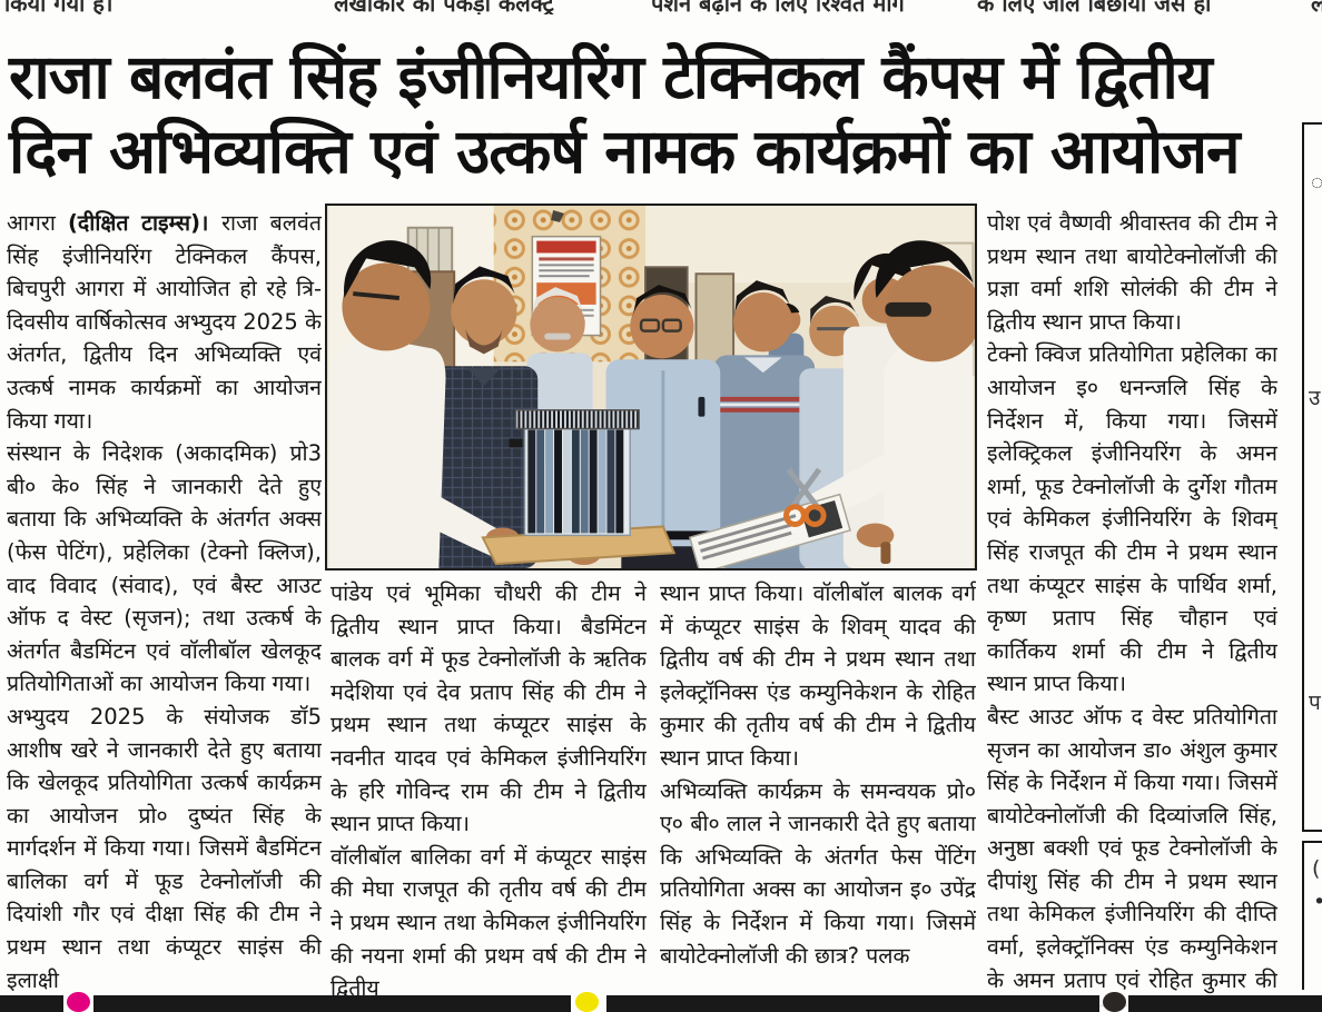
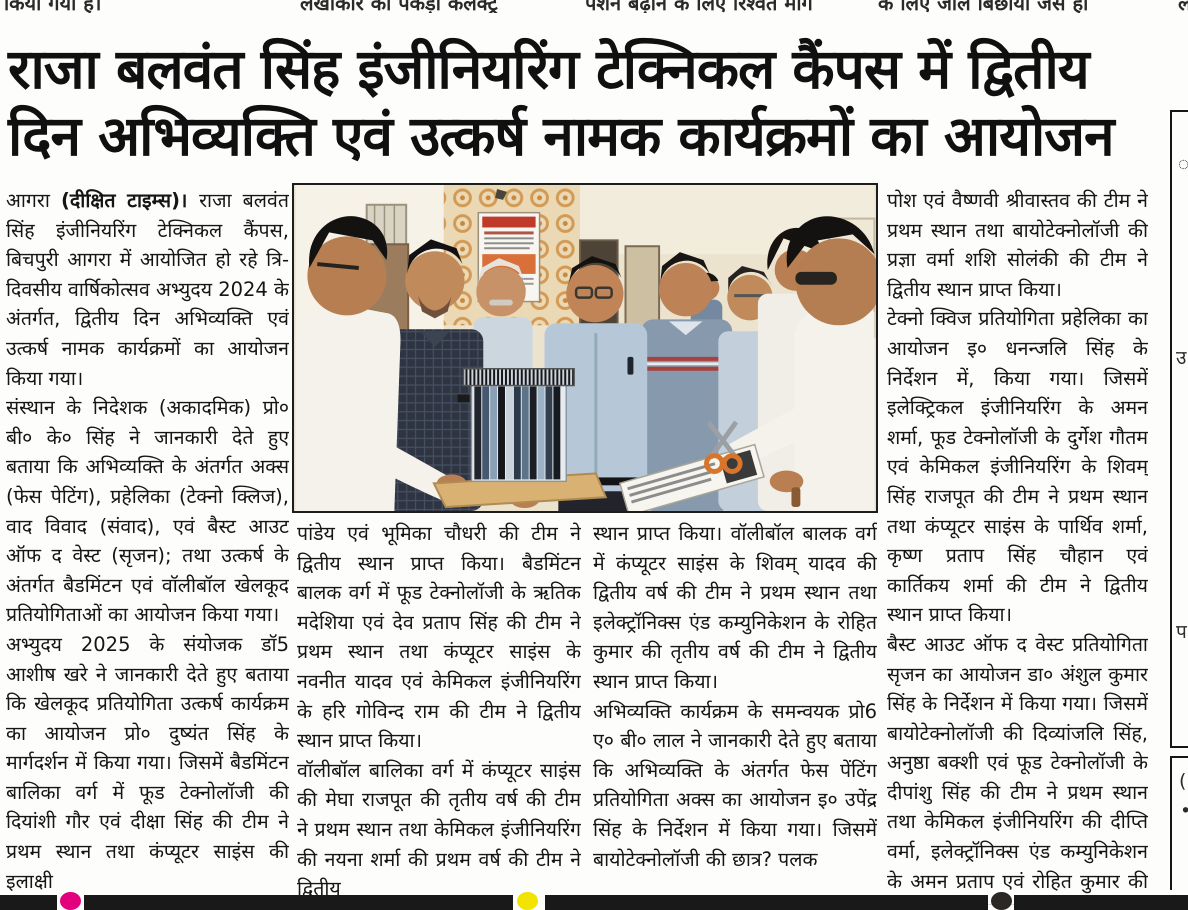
  किया गया है।
  लेखाकार की पकड़ी कलेक्ट्रे
  पेंशन बढ़ाने के लिए रिश्वत मांगे
  के लिए जाल बिछाया जैसे ही
  ल
  राजा बलवंत सिंह इंजीनियरिंग टेक्निकल कैंपस में द्वितीय
  दिन अभिव्यक्ति एवं उत्कर्ष नामक कार्यक्रमों का आयोजन
- आगरा (दीक्षित टाइम्स)। राजा बलवंत सिंह इंजीनियरिंग टेक्निकल कैंपस, बिचपुरी आगरा में आयोजित हो रहे त्रि-दिवसीय वार्षिकोत्सव अभ्युदय 2025 के अंतर्गत, द्वितीय दिन अभिव्यक्ति एवं उत्कर्ष नामक कार्यक्रमों का आयोजन किया गया।
+ आगरा (दीक्षित टाइम्स)। राजा बलवंत सिंह इंजीनियरिंग टेक्निकल कैंपस, बिचपुरी आगरा में आयोजित हो रहे त्रि-दिवसीय वार्षिकोत्सव अभ्युदय 2024 के अंतर्गत, द्वितीय दिन अभिव्यक्ति एवं उत्कर्ष नामक कार्यक्रमों का आयोजन किया गया।
- संस्थान के निदेशक (अकादमिक) प्रो3 बी० के० सिंह ने जानकारी देते हुए बताया कि अभिव्यक्ति के अंतर्गत अक्स (फेस पेटिंग), प्रहेलिका (टेक्नो क्लिज), वाद विवाद (संवाद), एवं बैस्ट आउट ऑफ द वेस्ट (सृजन); तथा उत्कर्ष के अंतर्गत बैडमिंटन एवं वॉलीबॉल खेलकूद प्रतियोगिताओं का आयोजन किया गया।
+ संस्थान के निदेशक (अकादमिक) प्रो० बी० के० सिंह ने जानकारी देते हुए बताया कि अभिव्यक्ति के अंतर्गत अक्स (फेस पेटिंग), प्रहेलिका (टेक्नो क्लिज), वाद विवाद (संवाद), एवं बैस्ट आउट ऑफ द वेस्ट (सृजन); तथा उत्कर्ष के अंतर्गत बैडमिंटन एवं वॉलीबॉल खेलकूद प्रतियोगिताओं का आयोजन किया गया।
  अभ्युदय 2025 के संयोजक डॉ5 आशीष खरे ने जानकारी देते हुए बताया कि खेलकूद प्रतियोगिता उत्कर्ष कार्यक्रम का आयोजन प्रो० दुष्यंत सिंह के मार्गदर्शन में किया गया। जिसमें बैडमिंटन बालिका वर्ग में फूड टेक्नोलॉजी की दियांशी गौर एवं दीक्षा सिंह की टीम ने प्रथम स्थान तथा कंप्यूटर साइंस की इलाक्षी
  पांडेय एवं भूमिका चौधरी की टीम ने द्वितीय स्थान प्राप्त किया। बैडमिंटन बालक वर्ग में फूड टेक्नोलॉजी के ऋतिक मदेशिया एवं देव प्रताप सिंह की टीम ने प्रथम स्थान तथा कंप्यूटर साइंस के नवनीत यादव एवं केमिकल इंजीनियरिंग के हरि गोविन्द राम की टीम ने द्वितीय स्थान प्राप्त किया।
  वॉलीबॉल बालिका वर्ग में कंप्यूटर साइंस की मेघा राजपूत की तृतीय वर्ष की टीम ने प्रथम स्थान तथा केमिकल इंजीनियरिंग की नयना शर्मा की प्रथम वर्ष की टीम ने द्वितीय
  स्थान प्राप्त किया। वॉलीबॉल बालक वर्ग में कंप्यूटर साइंस के शिवम् यादव की द्वितीय वर्ष की टीम ने प्रथम स्थान तथा इलेक्ट्रॉनिक्स एंड कम्युनिकेशन के रोहित कुमार की तृतीय वर्ष की टीम ने द्वितीय स्थान प्राप्त किया।
- अभिव्यक्ति कार्यक्रम के समन्वयक प्रो० ए० बी० लाल ने जानकारी देते हुए बताया कि अभिव्यक्ति के अंतर्गत फेस पेंटिंग प्रतियोगिता अक्स का आयोजन इ० उपेंद्र सिंह के निर्देशन में किया गया। जिसमें बायोटेक्नोलॉजी की छात्र? पलक
+ अभिव्यक्ति कार्यक्रम के समन्वयक प्रो6 ए० बी० लाल ने जानकारी देते हुए बताया कि अभिव्यक्ति के अंतर्गत फेस पेंटिंग प्रतियोगिता अक्स का आयोजन इ० उपेंद्र सिंह के निर्देशन में किया गया। जिसमें बायोटेक्नोलॉजी की छात्र? पलक
  पोश एवं वैष्णवी श्रीवास्तव की टीम ने प्रथम स्थान तथा बायोटेक्नोलॉजी की प्रज्ञा वर्मा शशि सोलंकी की टीम ने द्वितीय स्थान प्राप्त किया।
  टेक्नो क्विज प्रतियोगिता प्रहेलिका का आयोजन इ० धनन्जलि सिंह के निर्देशन में, किया गया। जिसमें इलेक्ट्रिकल इंजीनियरिंग के अमन शर्मा, फूड टेक्नोलॉजी के दुर्गेश गौतम एवं केमिकल इंजीनियरिंग के शिवम् सिंह राजपूत की टीम ने प्रथम स्थान तथा कंप्यूटर साइंस के पार्थिव शर्मा, कृष्ण प्रताप सिंह चौहान एवं कार्तिकय शर्मा की टीम ने द्वितीय स्थान प्राप्त किया।
  बैस्ट आउट ऑफ द वेस्ट प्रतियोगिता सृजन का आयोजन डा० अंशुल कुमार सिंह के निर्देशन में किया गया। जिसमें बायोटेक्नोलॉजी की दिव्यांजलि सिंह, अनुष्ठा बक्शी एवं फूड टेक्नोलॉजी के दीपांशु सिंह की टीम ने प्रथम स्थान तथा केमिकल इंजीनियरिंग की दीप्ति वर्मा, इलेक्ट्रॉनिक्स एंड कम्युनिकेशन के अमन प्रताप एवं रोहित कुमार की
  ा
  उ
  प
  (
  •
